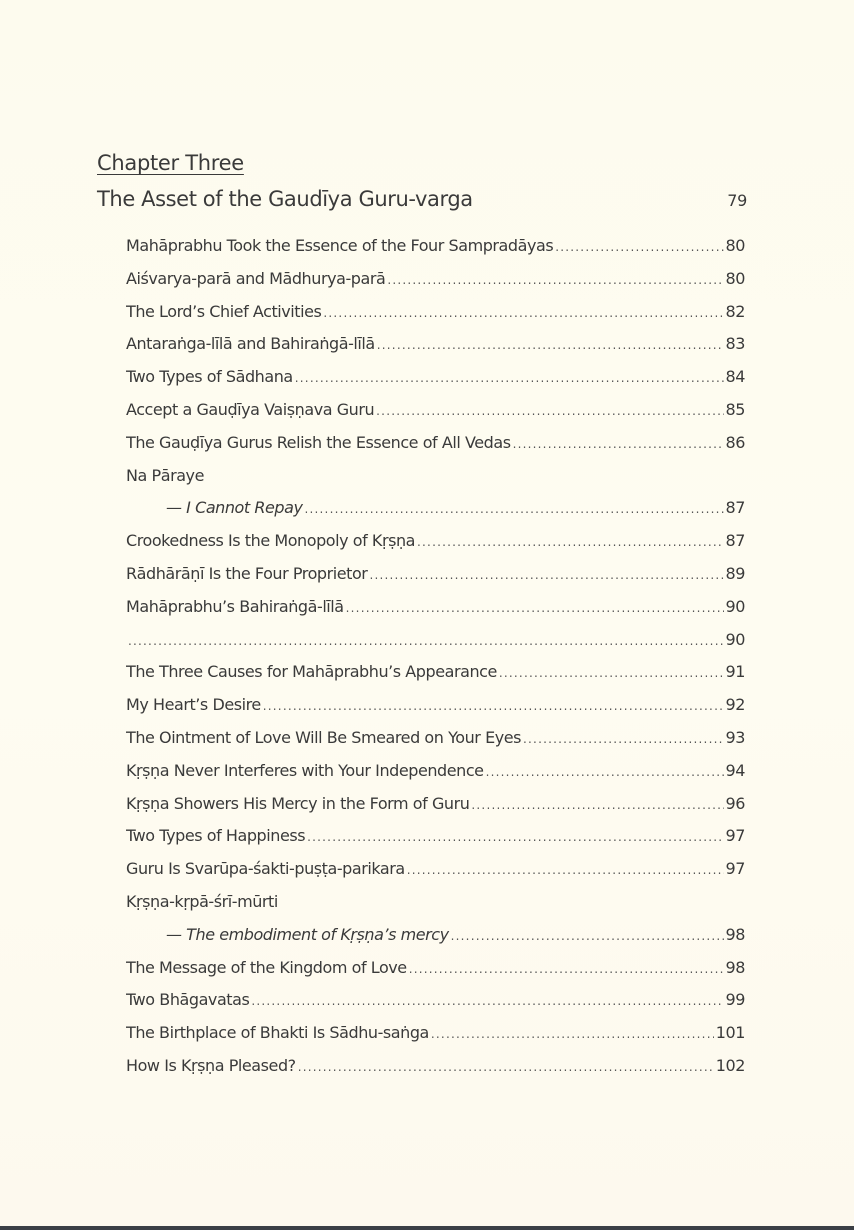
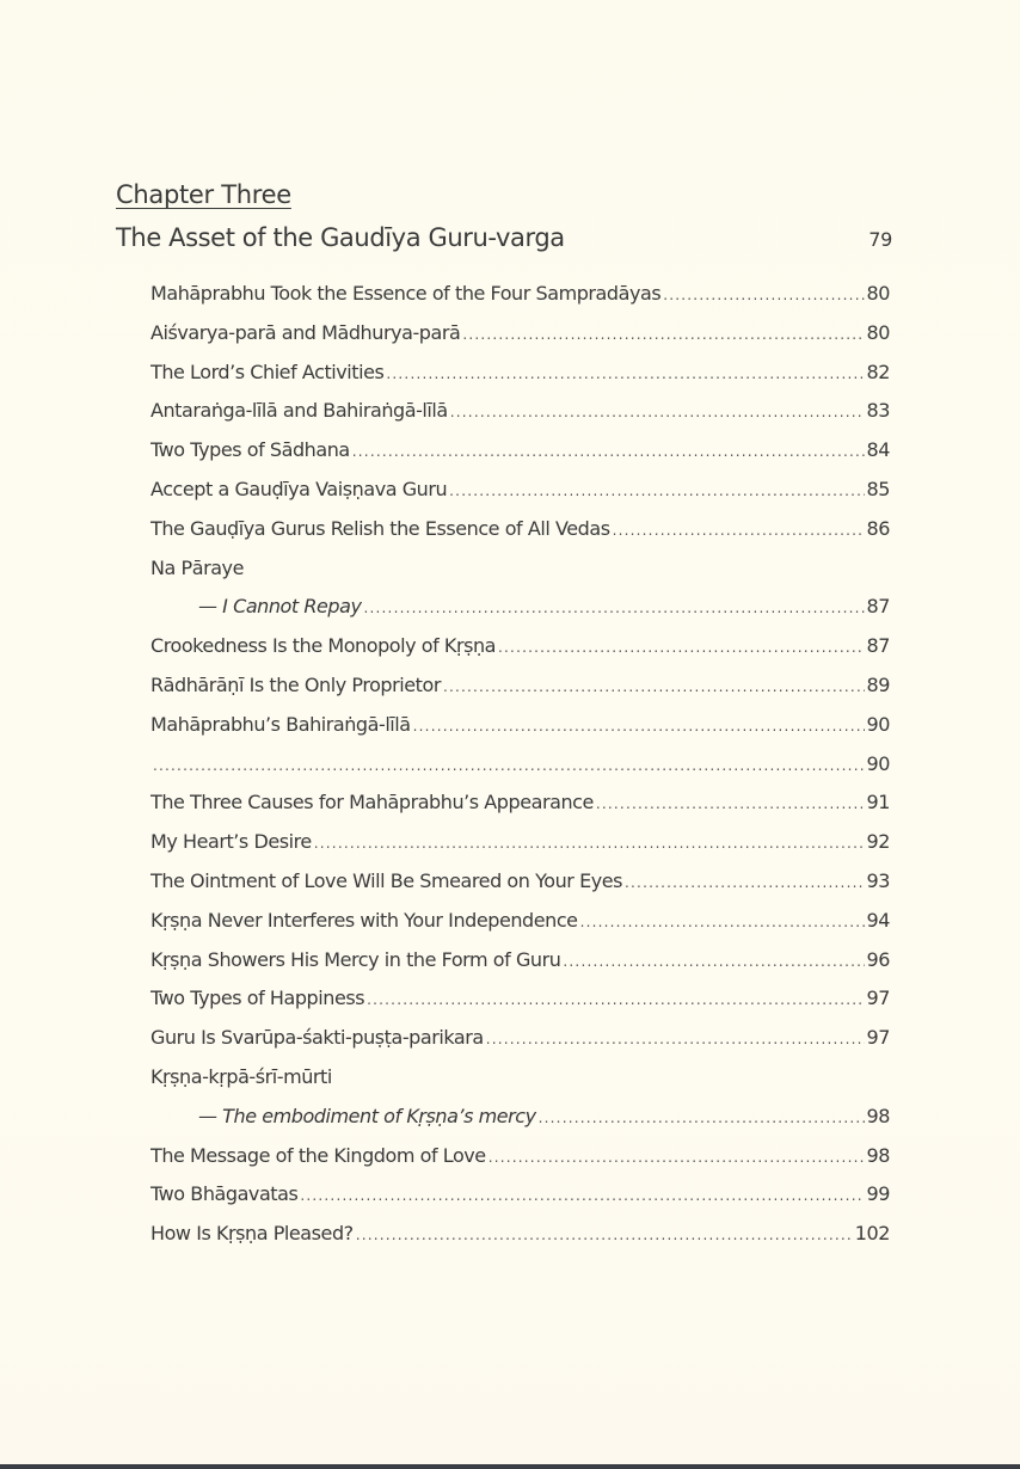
  Chapter Three
  The Asset of the Gaudīya Guru-varga
  79
  Mahāprabhu Took the Essence of the Four Sampradāyas
  80
  Aiśvarya-parā and Mādhurya-parā
  80
  The Lord’s Chief Activities
  82
  Antaraṅga-līlā and Bahiraṅgā-līlā
  83
  Two Types of Sādhana
  84
  Accept a Gauḍīya Vaiṣṇava Guru
  85
  The Gauḍīya Gurus Relish the Essence of All Vedas
  86
  Na Pāraye
  — I Cannot Repay
  87
  Crookedness Is the Monopoly of Kṛṣṇa
  87
- Rādhārāṇī Is the Four Proprietor
+ Rādhārāṇī Is the Only Proprietor
  89
  Mahāprabhu’s Bahiraṅgā-līlā
  90
  90
  The Three Causes for Mahāprabhu’s Appearance
  91
  My Heart’s Desire
  92
  The Ointment of Love Will Be Smeared on Your Eyes
  93
  Kṛṣṇa Never Interferes with Your Independence
  94
  Kṛṣṇa Showers His Mercy in the Form of Guru
  96
  Two Types of Happiness
  97
  Guru Is Svarūpa-śakti-puṣṭa-parikara
  97
  Kṛṣṇa-kṛpā-śrī-mūrti
  — The embodiment of Kṛṣṇa’s mercy
  98
  The Message of the Kingdom of Love
  98
  Two Bhāgavatas
  99
- The Birthplace of Bhakti Is Sādhu-saṅga
- 101
  How Is Kṛṣṇa Pleased?
  102
